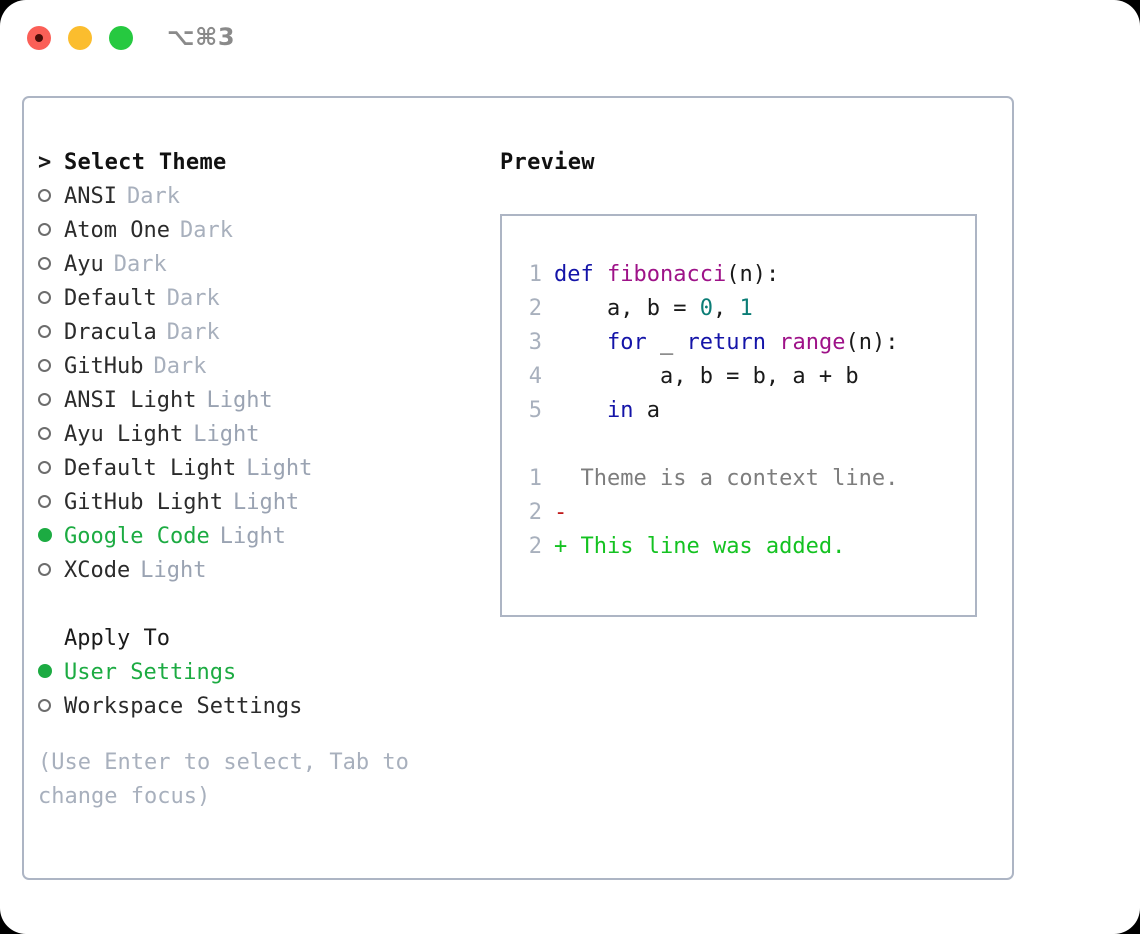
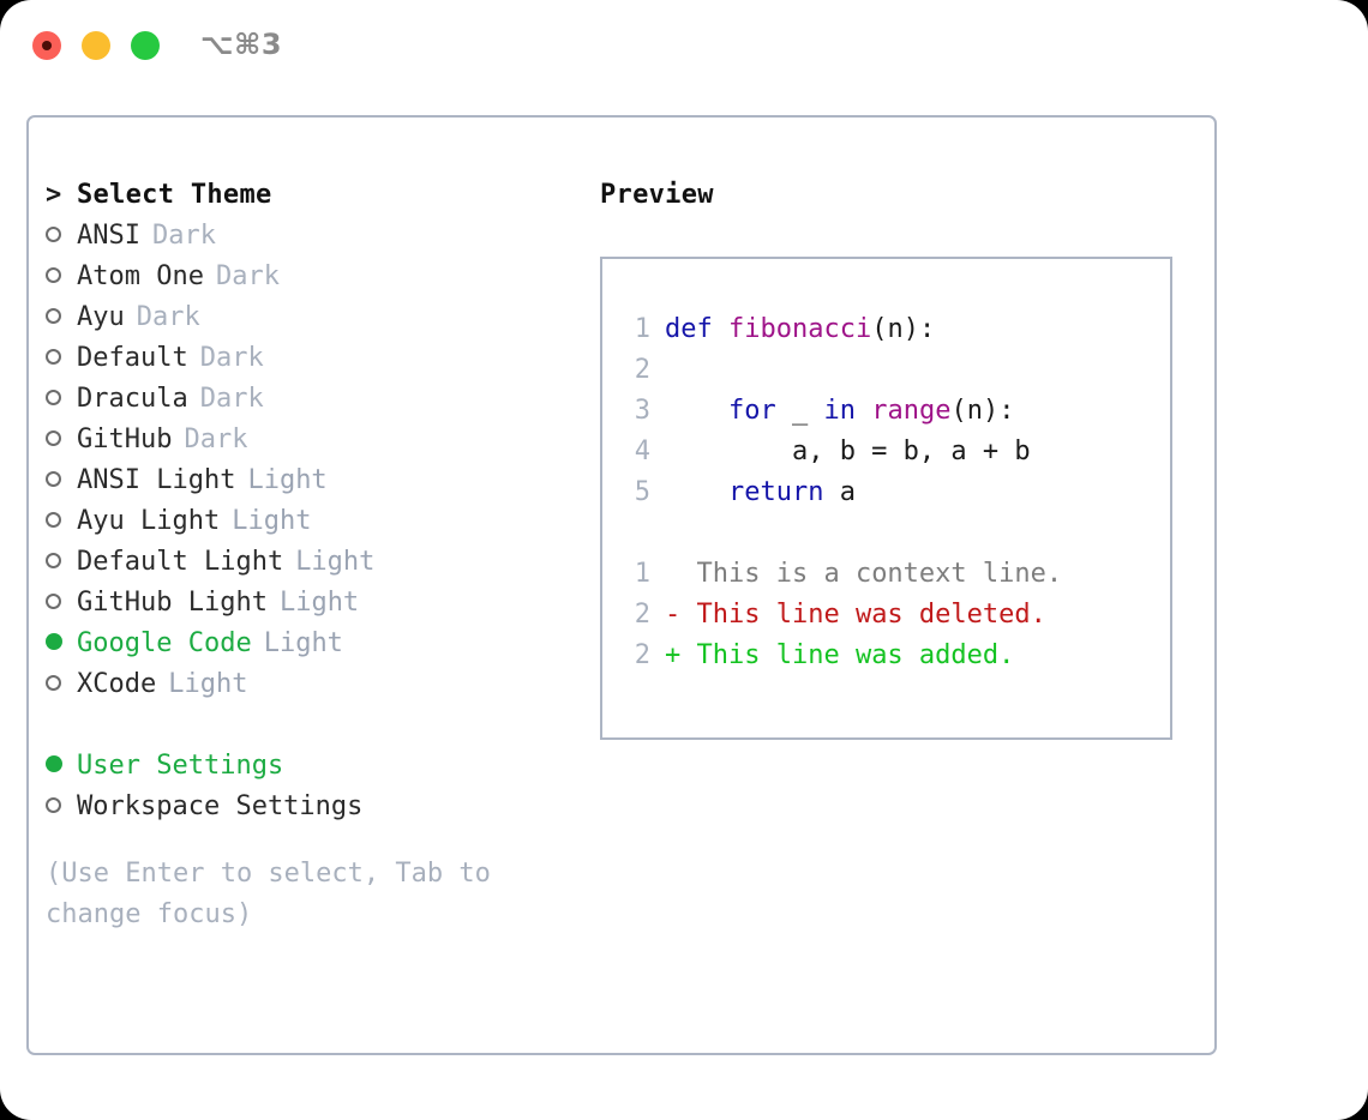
  ⌥⌘3
  >
  Select Theme
  ANSI
  Dark
  Atom One
  Dark
  Ayu
  Dark
  Default
  Dark
  Dracula
  Dark
  GitHub
  Dark
  ANSI Light
  Light
  Ayu Light
  Light
  Default Light
  Light
  GitHub Light
  Light
  Google Code
  Light
  XCode
  Light
- Apply To
  User Settings
  Workspace Settings
  (Use Enter to select, Tab to change focus)
  Preview
  1
  def fibonacci(n):
  2
- a, b = 0, 1
  3
- for _ return range(n):
+ for _ in range(n):
  4
  a, b = b, a + b
  5
- in a
+ return a
  1
- Theme is a context line.
+ This is a context line.
  2
  -
+ This line was deleted.
  2
  +
  This line was added.
